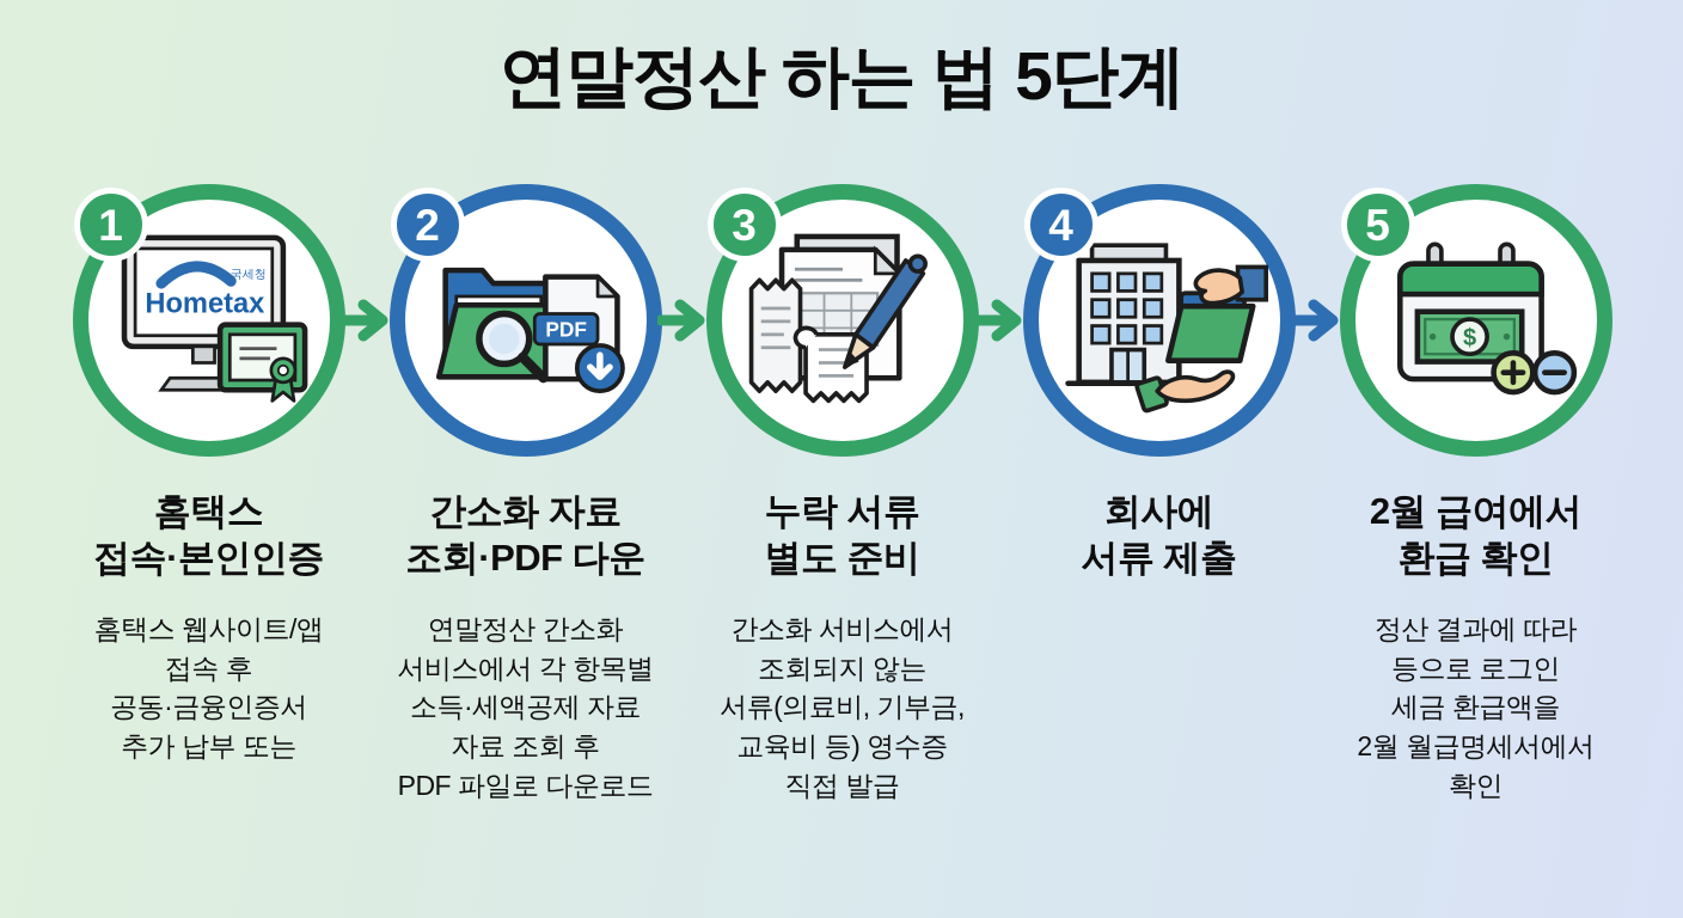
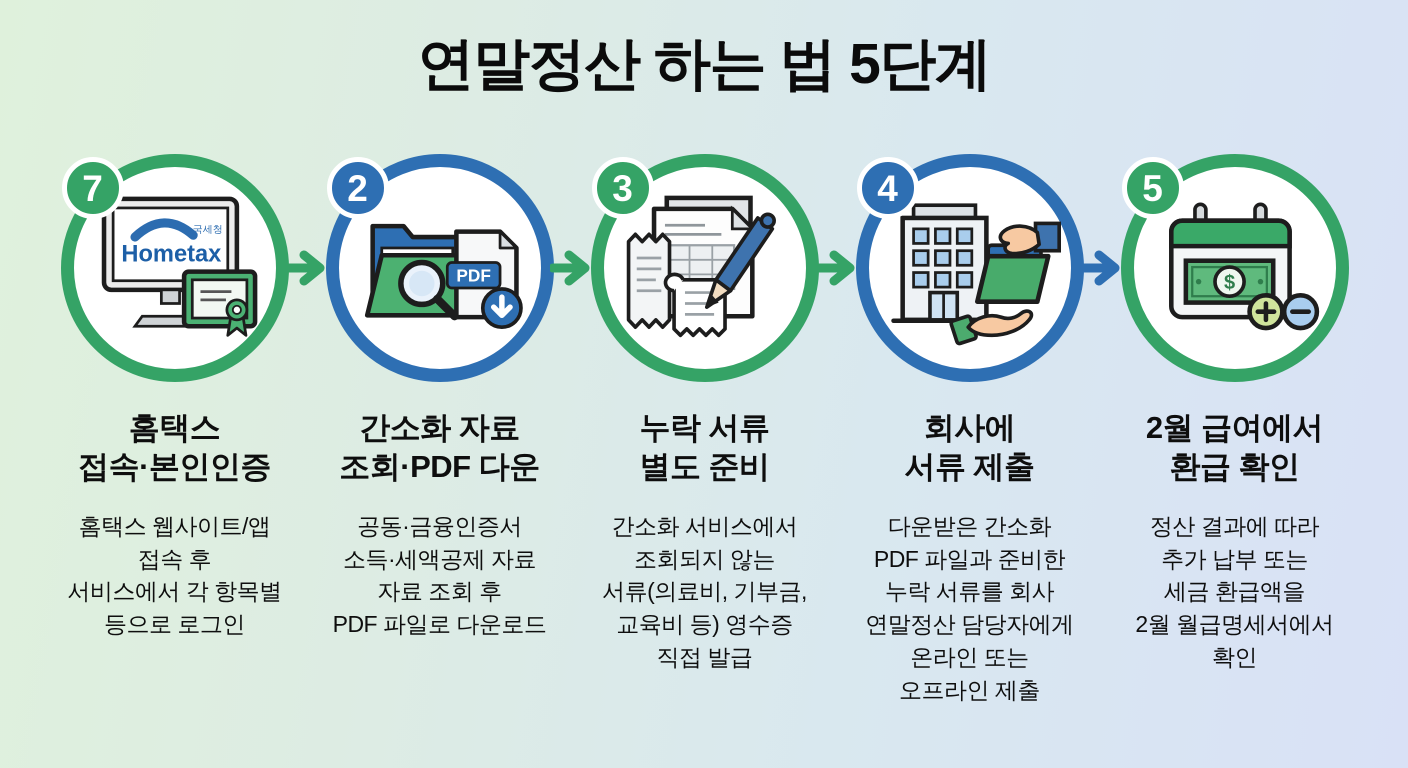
  연말정산 하는 법 5단계
- 1
+ 7
  국세청
  Hometax
  홈택스
  접속·본인인증
  홈택스 웹사이트/앱
  접속 후
- 공동·금융인증서
+ 서비스에서 각 항목별
- 추가 납부 또는
+ 등으로 로그인
  2
  PDF
  간소화 자료
  조회·PDF 다운
- 연말정산 간소화
- 서비스에서 각 항목별
+ 공동·금융인증서
  소득·세액공제 자료
  자료 조회 후
  PDF 파일로 다운로드
  3
  누락 서류
  별도 준비
  간소화 서비스에서
  조회되지 않는
  서류(의료비, 기부금,
  교육비 등) 영수증
  직접 발급
  4
  회사에
  서류 제출
+ 다운받은 간소화
+ PDF 파일과 준비한
+ 누락 서류를 회사
+ 연말정산 담당자에게
+ 온라인 또는
+ 오프라인 제출
  5
  $
  2월 급여에서
  환급 확인
  정산 결과에 따라
- 등으로 로그인
+ 추가 납부 또는
  세금 환급액을
  2월 월급명세서에서
  확인
